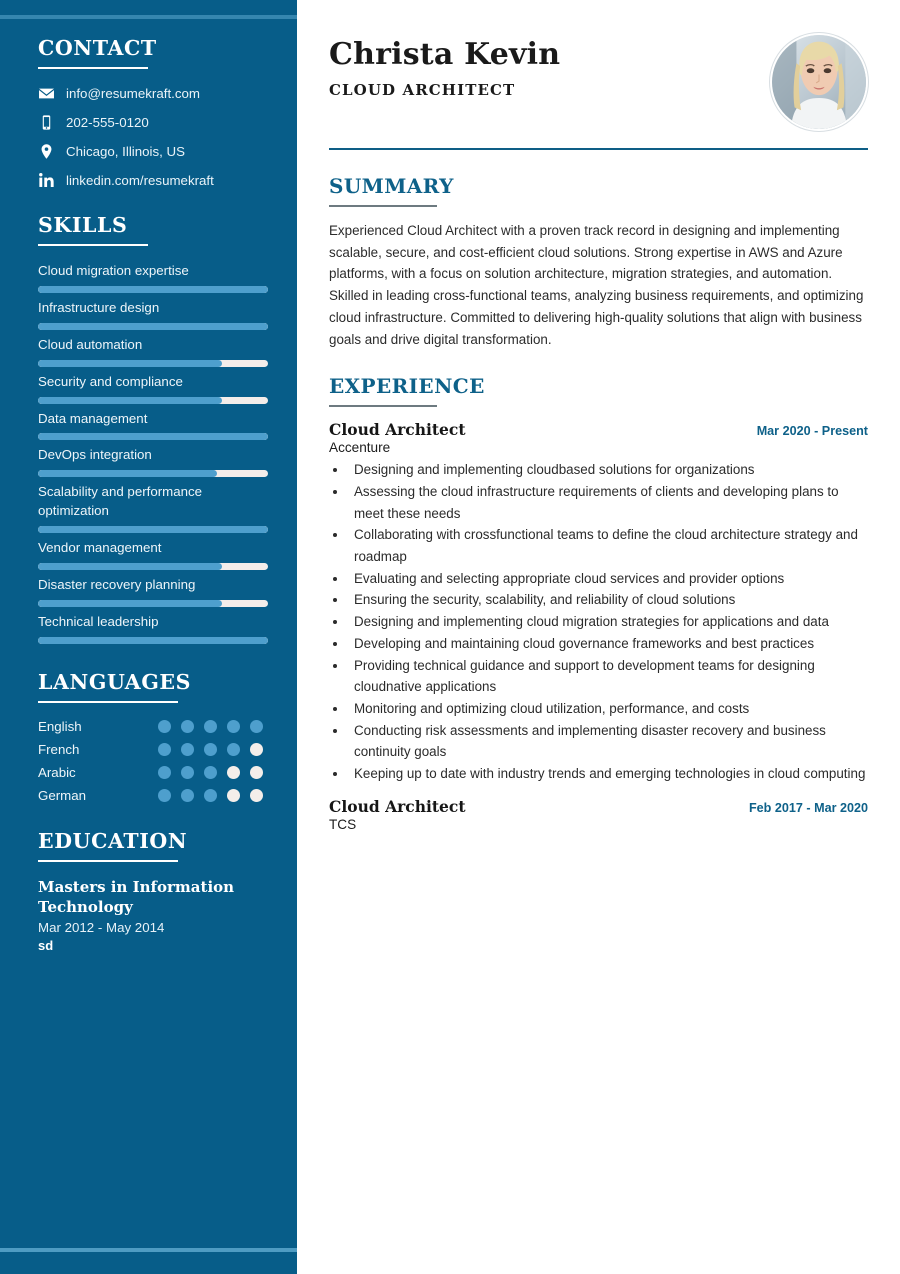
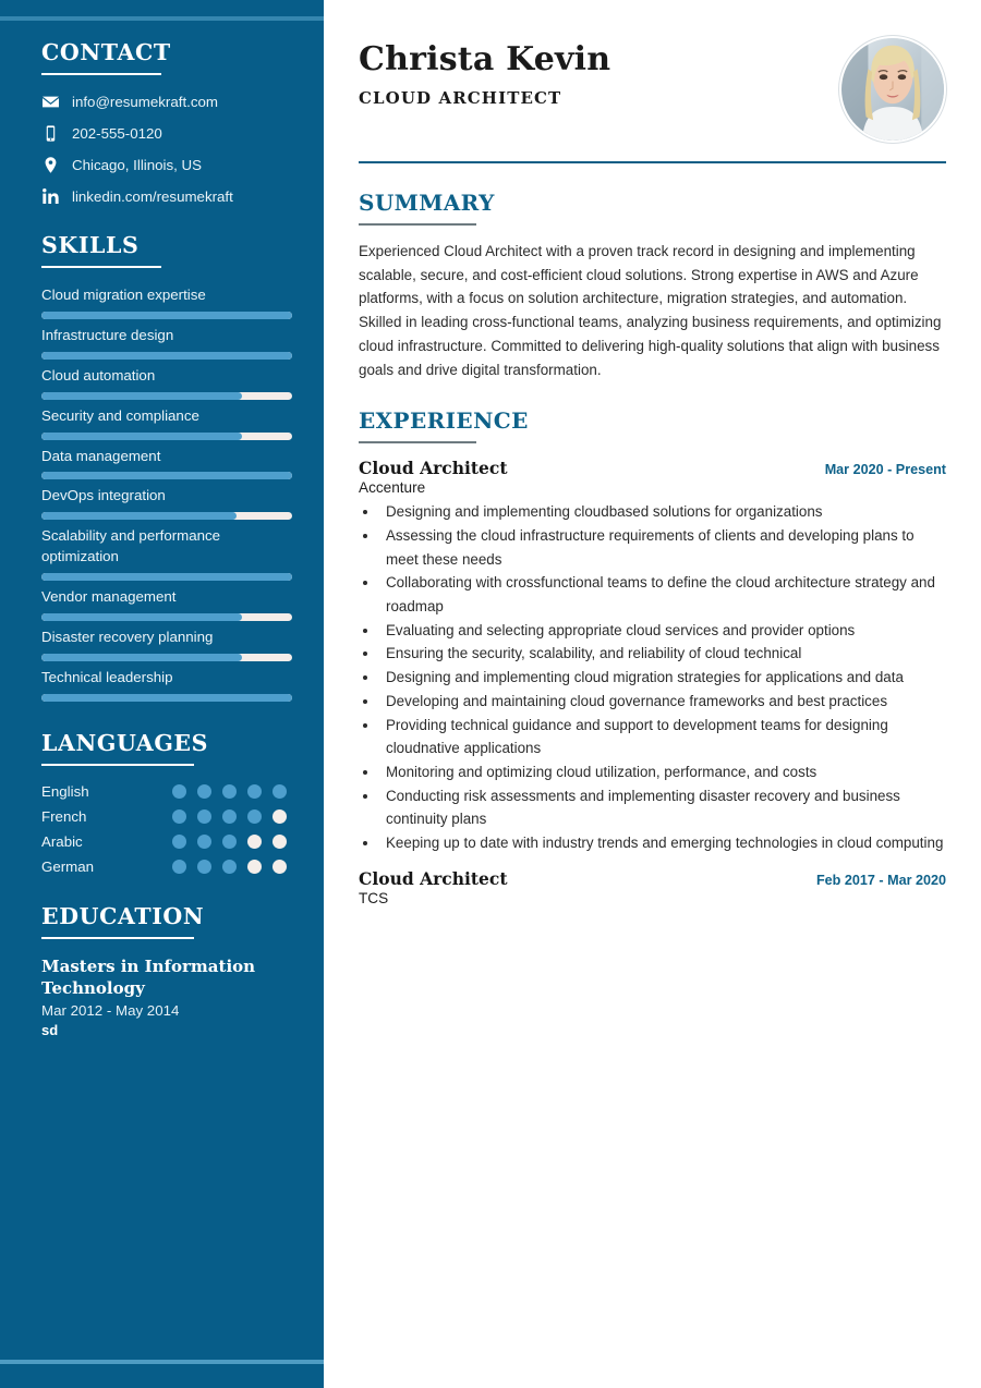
  CONTACT
  info@resumekraft.com
  202-555-0120
  Chicago, Illinois, US
  linkedin.com/resumekraft
  SKILLS
  Cloud migration expertise
  Infrastructure design
  Cloud automation
  Security and compliance
  Data management
  DevOps integration
  Scalability and performance optimization
  Vendor management
  Disaster recovery planning
  Technical leadership
  LANGUAGES
  English
  French
  Arabic
  German
  EDUCATION
  Masters in Information Technology
  Mar 2012 - May 2014
  sd
  Christa Kevin
  CLOUD ARCHITECT
  SUMMARY
  Experienced Cloud Architect with a proven track record in designing and implementing scalable, secure, and cost-efficient cloud solutions. Strong expertise in AWS and Azure platforms, with a focus on solution architecture, migration strategies, and automation. Skilled in leading cross-functional teams, analyzing business requirements, and optimizing cloud infrastructure. Committed to delivering high-quality solutions that align with business goals and drive digital transformation.
  EXPERIENCE
  Cloud Architect
  Mar 2020 - Present
  Accenture
  Designing and implementing cloudbased solutions for organizations
  Assessing the cloud infrastructure requirements of clients and developing plans to meet these needs
  Collaborating with crossfunctional teams to define the cloud architecture strategy and roadmap
  Evaluating and selecting appropriate cloud services and provider options
- Ensuring the security, scalability, and reliability of cloud solutions
+ Ensuring the security, scalability, and reliability of cloud technical
  Designing and implementing cloud migration strategies for applications and data
  Developing and maintaining cloud governance frameworks and best practices
  Providing technical guidance and support to development teams for designing cloudnative applications
  Monitoring and optimizing cloud utilization, performance, and costs
- Conducting risk assessments and implementing disaster recovery and business continuity goals
+ Conducting risk assessments and implementing disaster recovery and business continuity plans
  Keeping up to date with industry trends and emerging technologies in cloud computing
  Cloud Architect
  Feb 2017 - Mar 2020
  TCS
